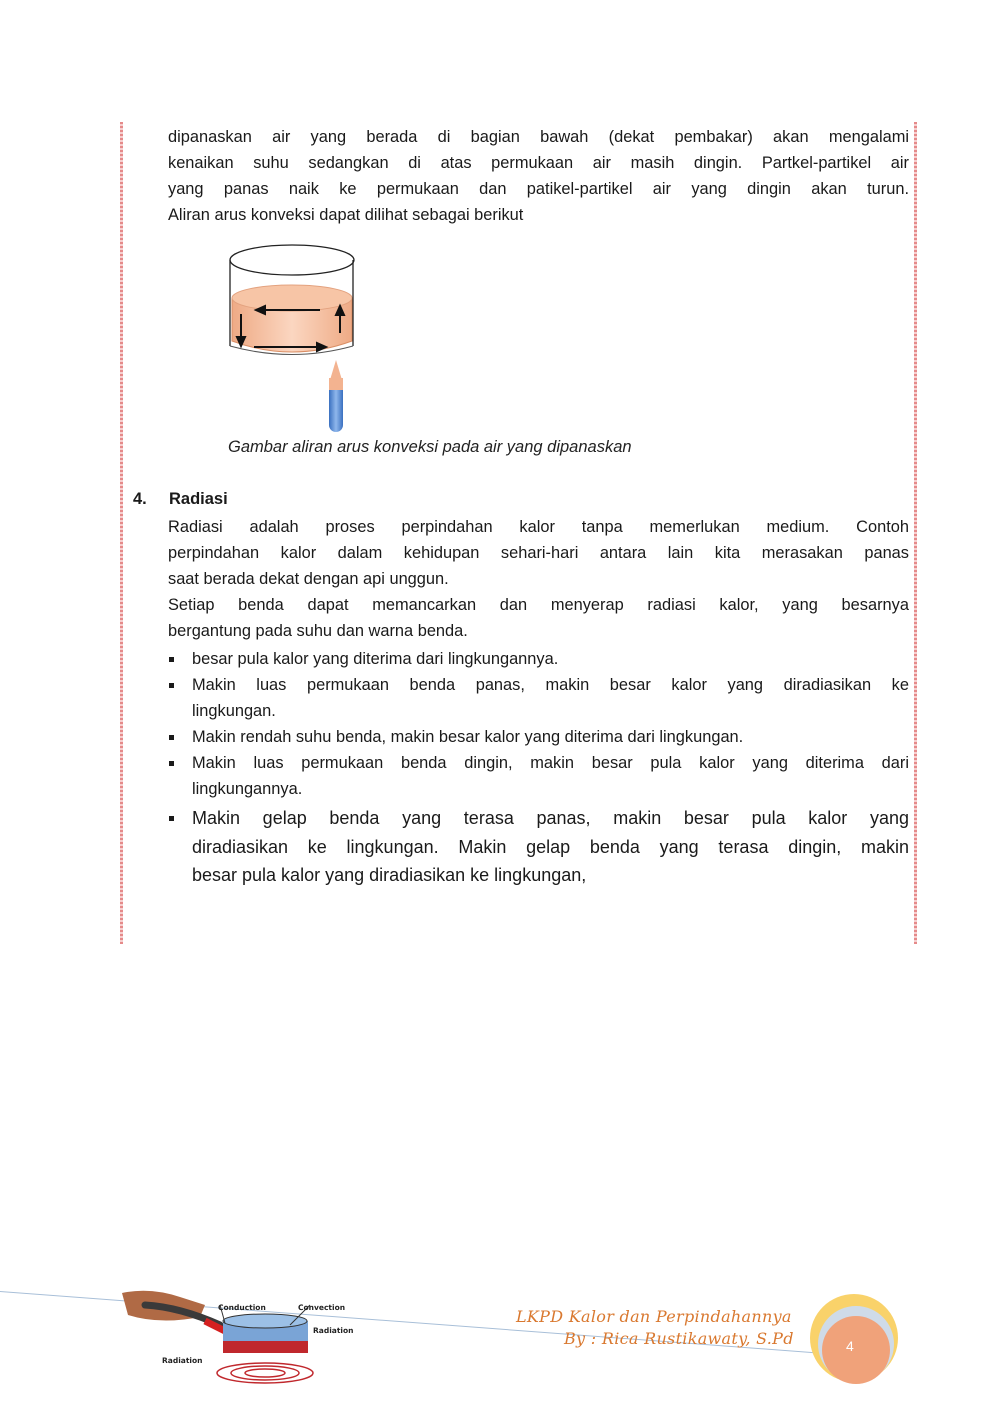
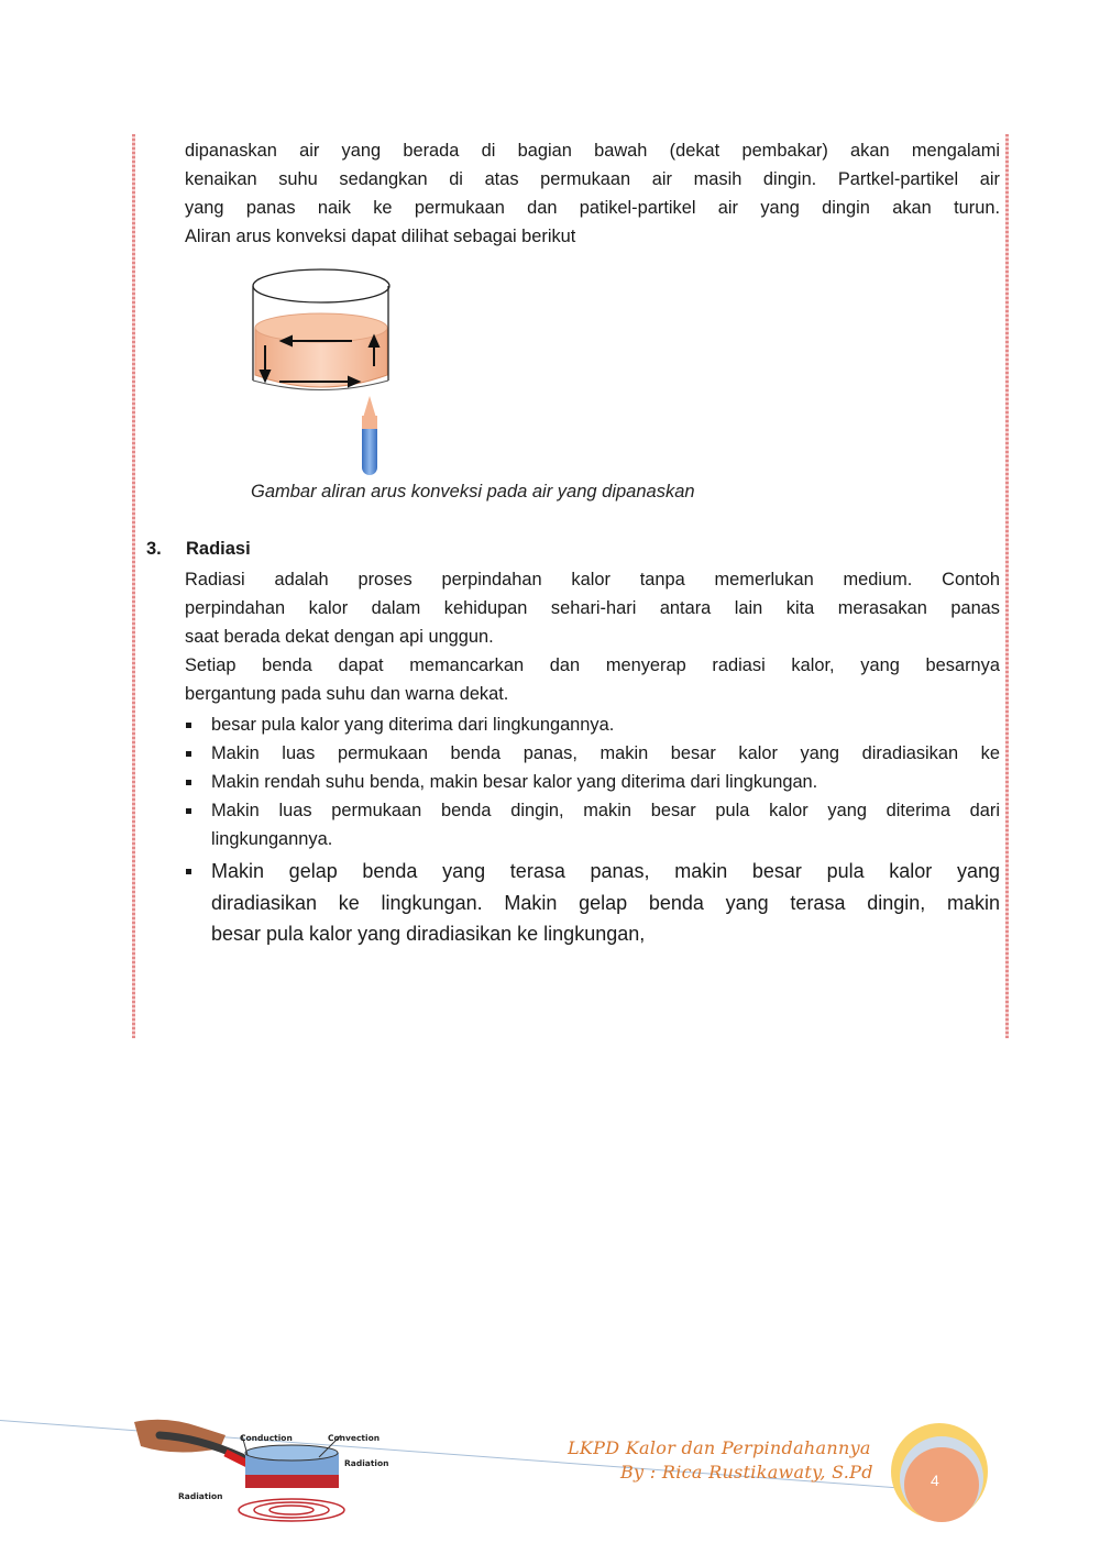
  dipanaskan air yang berada di bagian bawah (dekat pembakar) akan mengalami
  kenaikan suhu sedangkan di atas permukaan air masih dingin. Partkel-partikel air
  yang panas naik ke permukaan dan patikel-partikel air yang dingin akan turun.
  Aliran arus konveksi dapat dilihat sebagai berikut
  Gambar aliran arus konveksi pada air yang dipanaskan
- 4. Radiasi
+ 3. Radiasi
  Radiasi adalah proses perpindahan kalor tanpa memerlukan medium. Contoh
  perpindahan kalor dalam kehidupan sehari-hari antara lain kita merasakan panas
  saat berada dekat dengan api unggun.
  Setiap benda dapat memancarkan dan menyerap radiasi kalor, yang besarnya
- bergantung pada suhu dan warna benda.
+ bergantung pada suhu dan warna dekat.
  besar pula kalor yang diterima dari lingkungannya.
  Makin luas permukaan benda panas, makin besar kalor yang diradiasikan ke
- lingkungan.
  Makin rendah suhu benda, makin besar kalor yang diterima dari lingkungan.
  Makin luas permukaan benda dingin, makin besar pula kalor yang diterima dari
  lingkungannya.
  Makin gelap benda yang terasa panas, makin besar pula kalor yang
  diradiasikan ke lingkungan. Makin gelap benda yang terasa dingin, makin
  besar pula kalor yang diradiasikan ke lingkungan,
  Conduction
  Convection
  Radiation
  Radiation
  LKPD Kalor dan Perpindahannya
  By : Rica Rustikawaty, S.Pd
  4
